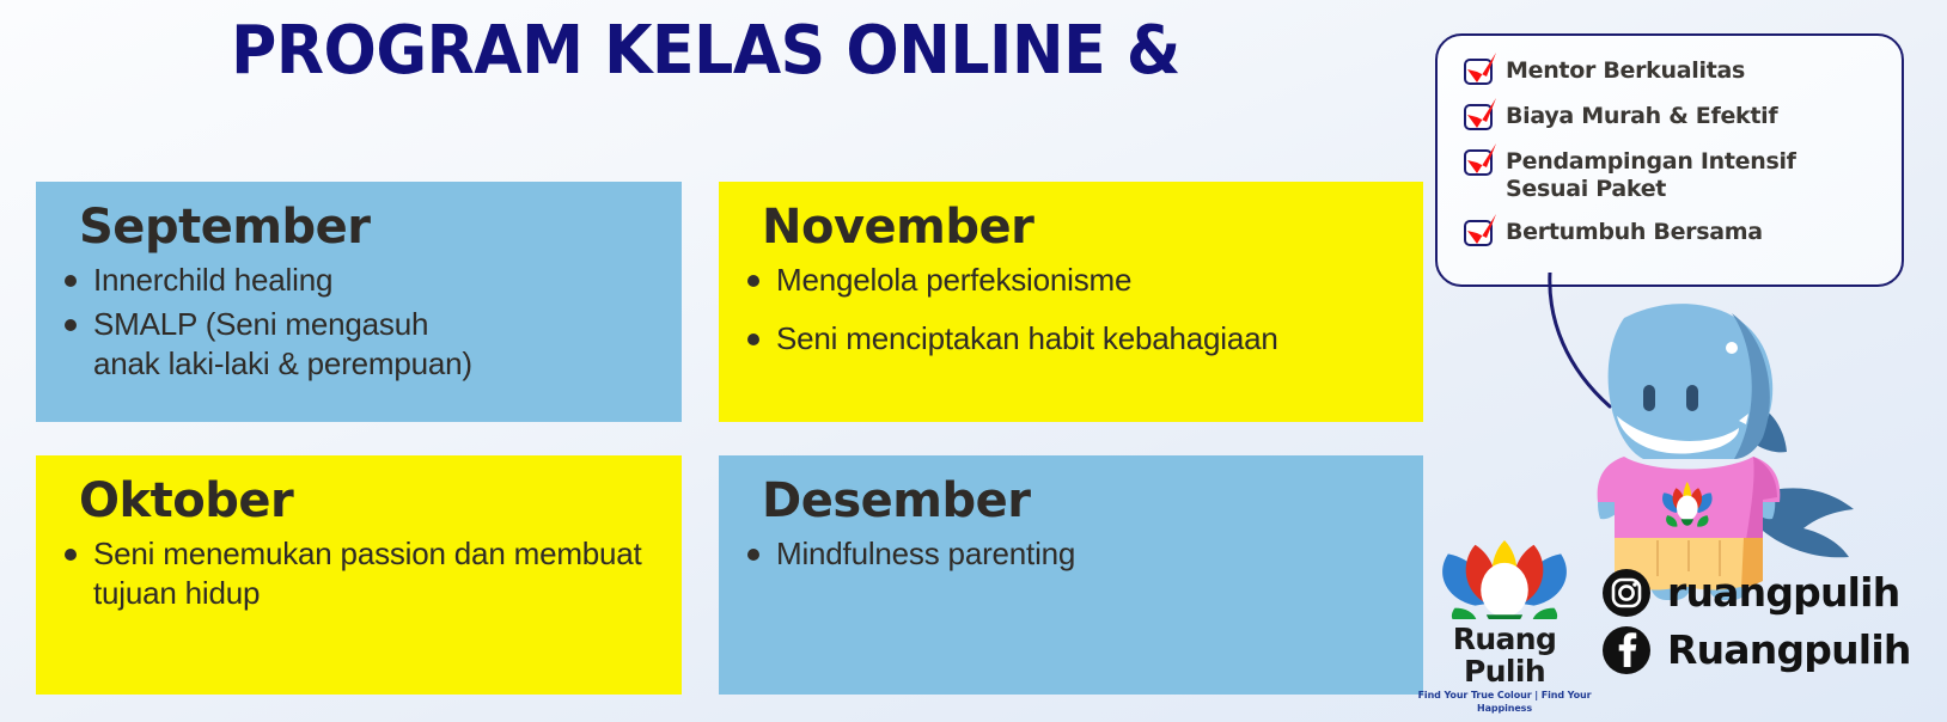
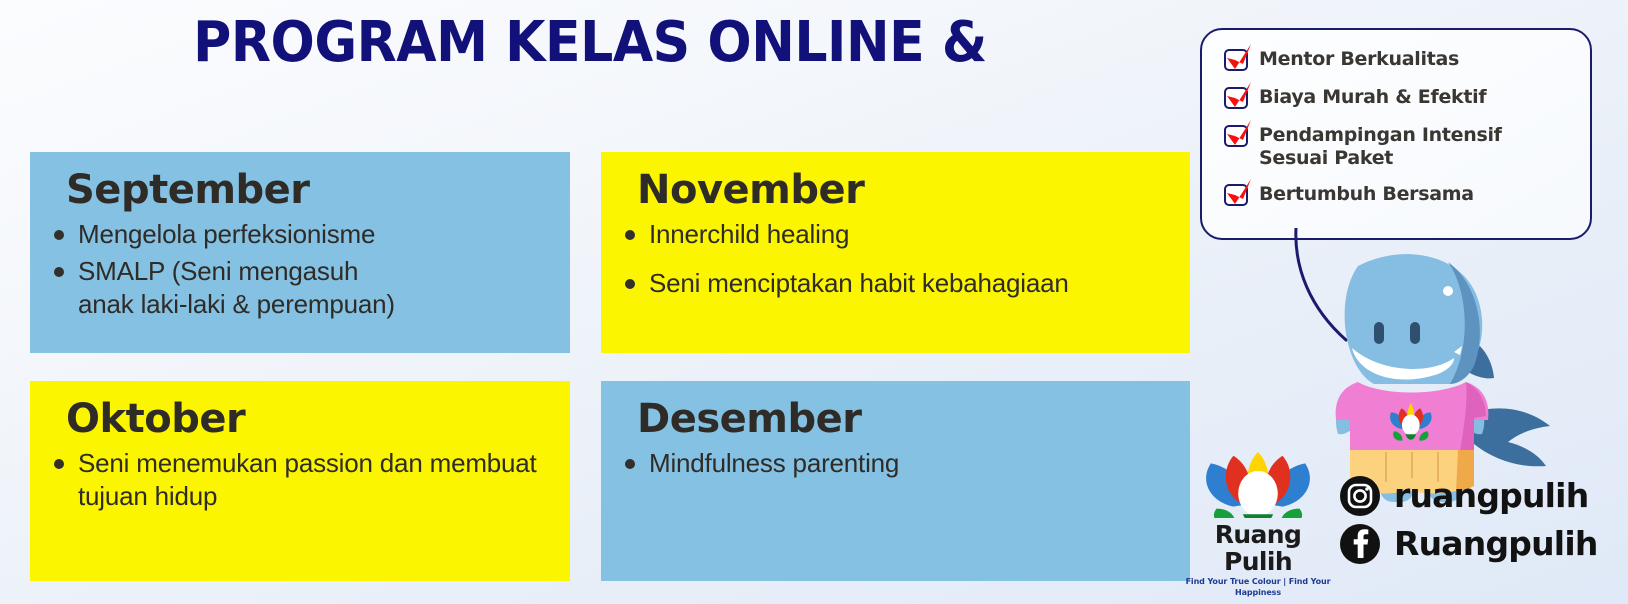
  PROGRAM KELAS ONLINE &
  September
- Innerchild healing
+ Mengelola perfeksionisme
  SMALP (Seni mengasuh
  anak laki-laki & perempuan)
  November
- Mengelola perfeksionisme
+ Innerchild healing
  Seni menciptakan habit kebahagiaan
  Oktober
  Seni menemukan passion dan membuat
  tujuan hidup
  Desember
  Mindfulness parenting
  Mentor Berkualitas
  Biaya Murah & Efektif
  Pendampingan Intensif
  Sesuai Paket
  Bertumbuh Bersama
  Ruang Pulih
  Find Your True Colour | Find Your Happiness
  ruangpulih
  Ruangpulih
